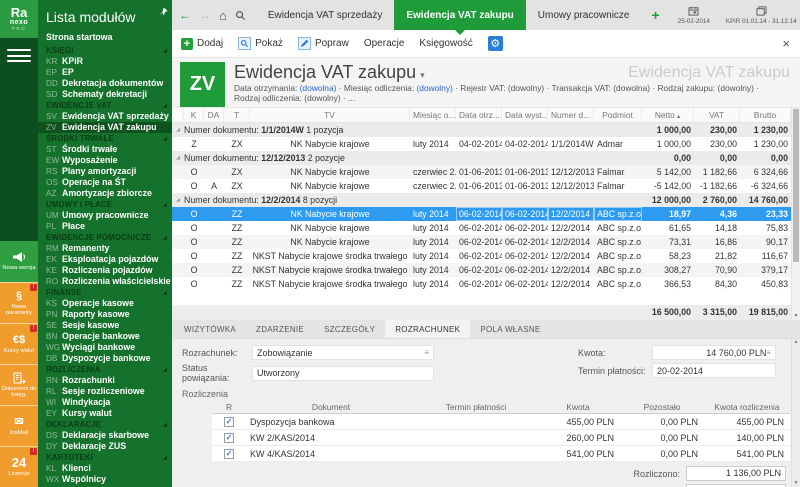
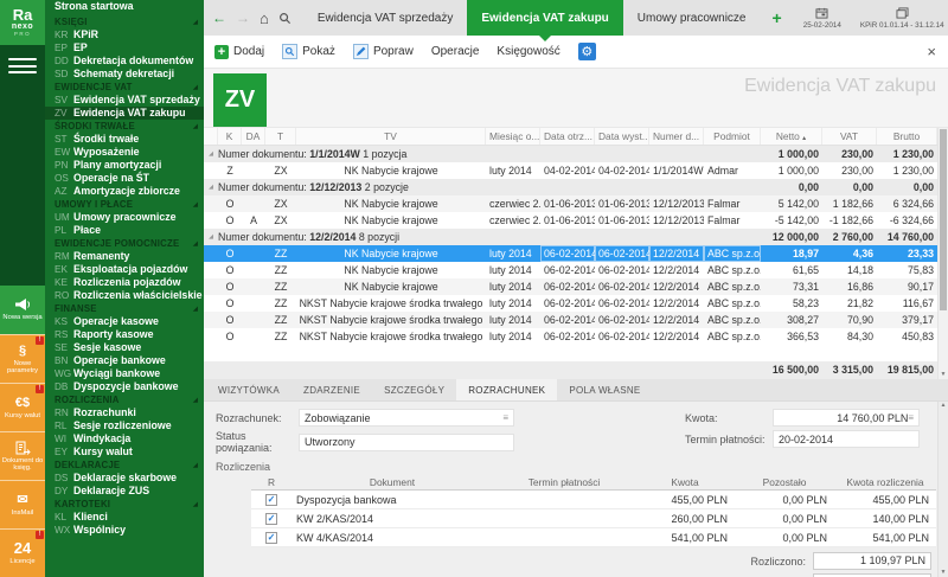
  Ra
  §
  €$
  ✉
  24
- Lista modułów
  Strona startowa
  KSIĘGI
  KR
  KPiR
  EP
  EP
  DD
  Dekretacja dokumentów
  SD
  Schematy dekretacji
  EWIDENCJE VAT
  SV
  Ewidencja VAT sprzedaży
  ZV
  Ewidencja VAT zakupu
  ŚRODKI TRWAŁE
  ST
  Środki trwałe
  EW
  Wyposażenie
- RS
+ PN
  Plany amortyzacji
  OS
  Operacje na ŚT
  AZ
  Amortyzacje zbiorcze
  UMOWY I PŁACE
  UM
  Umowy pracownicze
  PL
  Płace
  EWIDENCJE POMOCNICZE
  RM
  Remanenty
  EK
  Eksploatacja pojazdów
  KE
  Rozliczenia pojazdów
  RO
  Rozliczenia właścicielskie
  FINANSE
  KS
  Operacje kasowe
- PN
+ RS
  Raporty kasowe
  SE
  Sesje kasowe
  BN
  Operacje bankowe
  WG
  Wyciągi bankowe
  DB
  Dyspozycje bankowe
  ROZLICZENIA
  RN
  Rozrachunki
  RL
  Sesje rozliczeniowe
  WI
  Windykacja
  EY
  Kursy walut
  DEKLARACJE
  DS
  Deklaracje skarbowe
  DY
  Deklaracje ZUS
  KARTOTEKI
  KL
  Klienci
  WX
  Wspólnicy
  ←
  →
  ⌂
  Ewidencja VAT sprzedaży
  Ewidencja VAT zakupu
  Umowy pracownicze
  +
  +
  Dodaj
  Pokaż
  Popraw
  Operacje
  Księgowość
  ⚙
  ×
  ZV
- Ewidencja VAT zakupu ▾
- Data otrzymania: (dowolna) · Miesiąc odliczenia: (dowolny) · Rejestr VAT: (dowolny) · Transakcja VAT: (dowolna) · Rodzaj zakupu: (dowolny) ·
- Rodzaj odliczenia: (dowolny) · ...
  Ewidencja VAT zakupu
  K
  DA
  T
  TV
  Miesiąc o...
  Data otrz...
  Data wyst...
  Numer d...
  Podmiot
  Netto
  VAT
  Brutto
  Numer dokumentu: 1/1/2014W 1 pozycja
  1 000,00
  230,00
  1 230,00
  Z
  ZX
  NK Nabycie krajowe
  luty 2014
  04-02-2014
  04-02-2014
  1/1/2014W
  Admar
  1 000,00
  230,00
  1 230,00
  Numer dokumentu: 12/12/2013 2 pozycje
  0,00
  0,00
  0,00
  O
  ZX
  NK Nabycie krajowe
  czerwiec 2.
  01-06-2013
  01-06-2013
  12/12/2013
  Falmar
  5 142,00
  1 182,66
  6 324,66
  O
  A
  ZX
  NK Nabycie krajowe
  czerwiec 2.
  01-06-2013
  01-06-2013
  12/12/2013
  Falmar
  -5 142,00
  -1 182,66
  -6 324,66
  Numer dokumentu: 12/2/2014 8 pozycji
  12 000,00
  2 760,00
  14 760,00
  O
  ZZ
  NK Nabycie krajowe
  luty 2014
  06-02-2014
  06-02-2014
  12/2/2014
  ABC sp.z.o
  18,97
  4,36
  23,33
  O
  ZZ
  NK Nabycie krajowe
  luty 2014
  06-02-2014
  06-02-2014
  12/2/2014
  ABC sp.z.o
  61,65
  14,18
  75,83
  O
  ZZ
  NK Nabycie krajowe
  luty 2014
  06-02-2014
  06-02-2014
  12/2/2014
  ABC sp.z.o
  73,31
  16,86
  90,17
  O
  ZZ
  NKST Nabycie krajowe środka trwałego
  luty 2014
  06-02-2014
  06-02-2014
  12/2/2014
  ABC sp.z.o
  58,23
  21,82
  116,67
  O
  ZZ
  NKST Nabycie krajowe środka trwałego
  luty 2014
  06-02-2014
  06-02-2014
  12/2/2014
  ABC sp.z.o
  308,27
  70,90
  379,17
  O
  ZZ
  NKST Nabycie krajowe środka trwałego
  luty 2014
  06-02-2014
  06-02-2014
  12/2/2014
  ABC sp.z.o
  366,53
  84,30
  450,83
  16 500,00
  3 315,00
  19 815,00
  WIZYTÓWKA
  ZDARZENIE
  SZCZEGÓŁY
  ROZRACHUNEK
  POLA WŁASNE
  Rozrachunek:
  Zobowiązanie
  ≡
  Status powiązania:
  Utworzony
  Kwota:
  14 760,00 PLN
  ≡
  Termin płatności:
  20-02-2014
  Rozliczenia
  R
  Dokument
  Termin płatności
  Kwota
  Pozostało
  Kwota rozliczenia
  ✓
  Dyspozycja bankowa
  455,00 PLN
  0,00 PLN
  455,00 PLN
  ✓
  KW 2/KAS/2014
  260,00 PLN
  0,00 PLN
  140,00 PLN
  ✓
  KW 4/KAS/2014
  541,00 PLN
  0,00 PLN
  541,00 PLN
  Rozliczono:
- 1 136,00 PLN
+ 1 109,97 PLN
